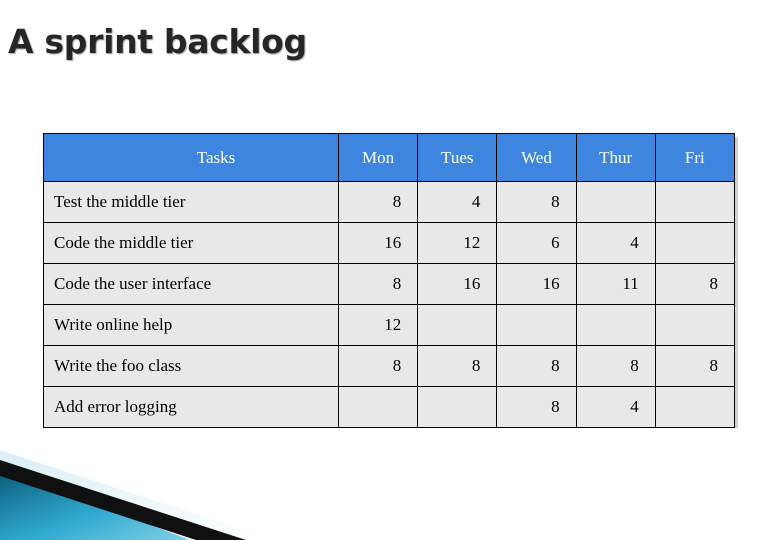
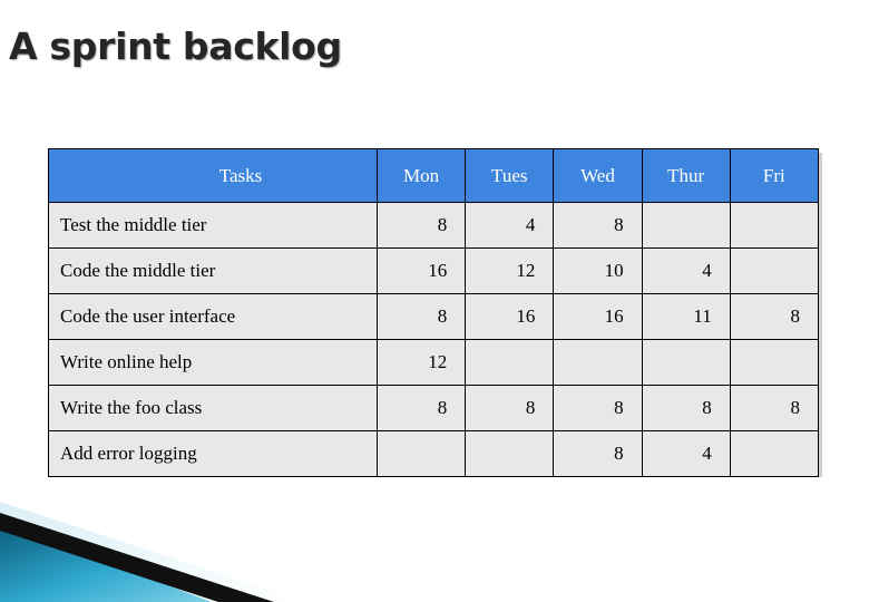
  A sprint backlog
  Tasks	Mon	Tues	Wed	Thur	Fri
  Test the middle tier	8	4	8
- Code the middle tier	16	12	6	4
+ Code the middle tier	16	12	10	4
  Code the user interface	8	16	16	11	8
  Write online help	12
  Write the foo class	8	8	8	8	8
  Add error logging			8	4
